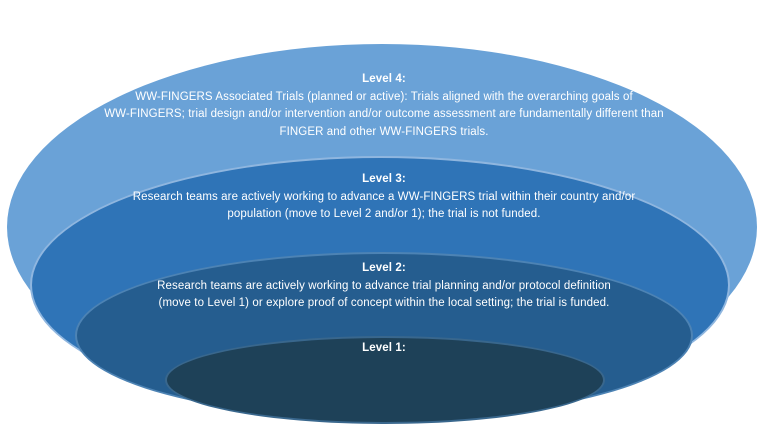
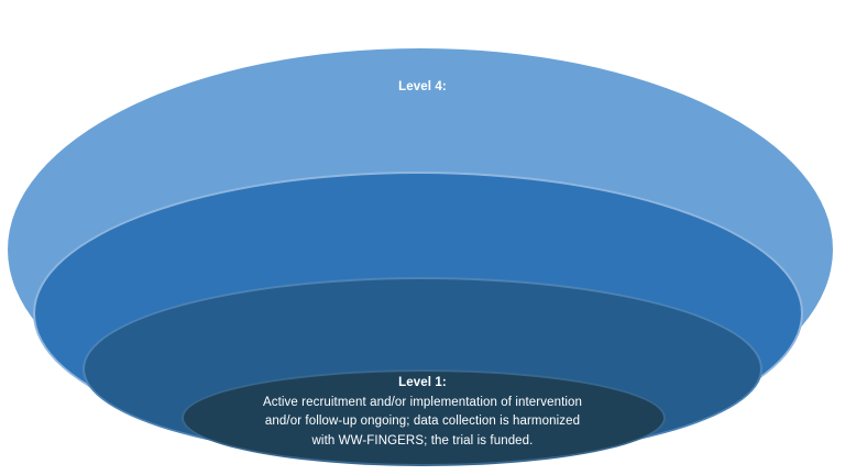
  Level 4:
- WW-FINGERS Associated Trials (planned or active): Trials aligned with the overarching goals of
- WW-FINGERS; trial design and/or intervention and/or outcome assessment are fundamentally different than
- FINGER and other WW-FINGERS trials.
- Level 3:
- Research teams are actively working to advance a WW-FINGERS trial within their country and/or
- population (move to Level 2 and/or 1); the trial is not funded.
- Level 2:
- Research teams are actively working to advance trial planning and/or protocol definition
- (move to Level 1) or explore proof of concept within the local setting; the trial is funded.
  Level 1:
+ Active recruitment and/or implementation of intervention
+ and/or follow-up ongoing; data collection is harmonized
+ with WW-FINGERS; the trial is funded.
